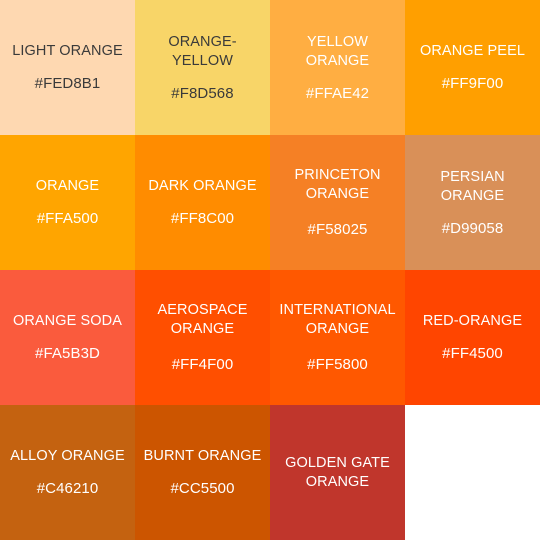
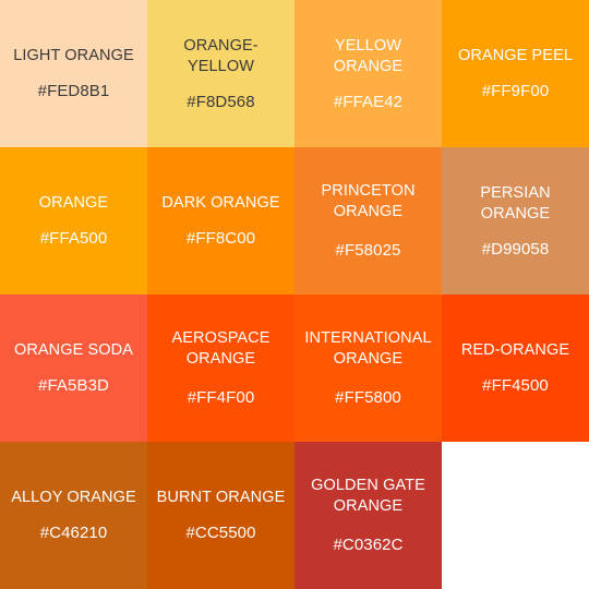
  LIGHT ORANGE
  #FED8B1
  ORANGE-YELLOW
  #F8D568
  YELLOW ORANGE
  #FFAE42
  ORANGE PEEL
  #FF9F00
  ORANGE
  #FFA500
  DARK ORANGE
  #FF8C00
  PRINCETON ORANGE
  #F58025
  PERSIAN ORANGE
  #D99058
  ORANGE SODA
  #FA5B3D
  AEROSPACE ORANGE
  #FF4F00
  INTERNATIONAL ORANGE
  #FF5800
  RED-ORANGE
  #FF4500
  ALLOY ORANGE
  #C46210
  BURNT ORANGE
  #CC5500
  GOLDEN GATE ORANGE
+ #C0362C
